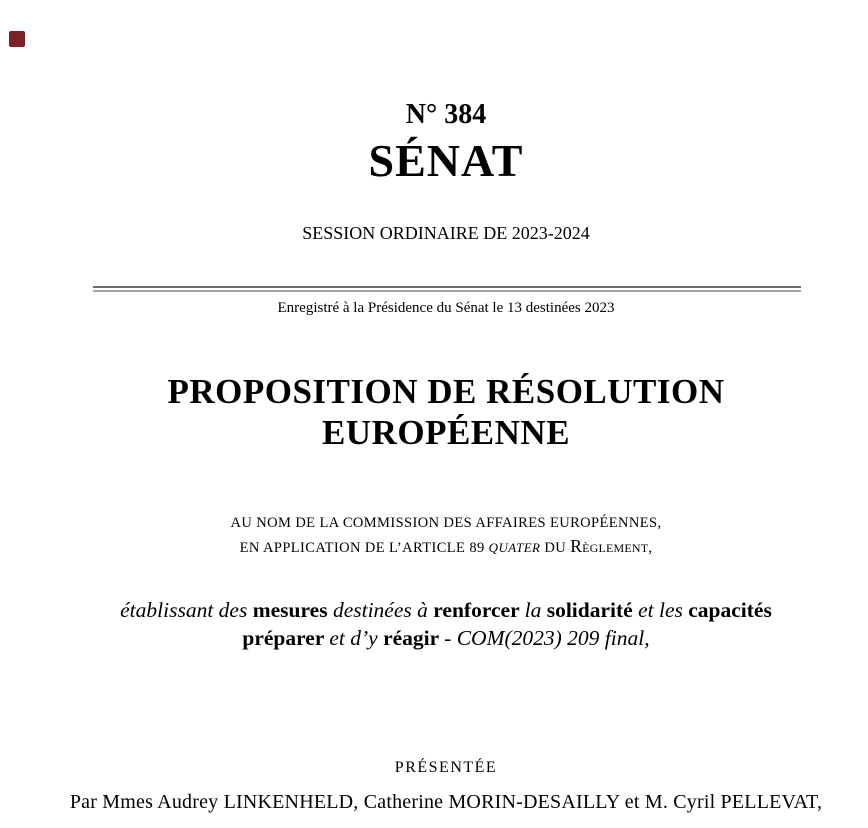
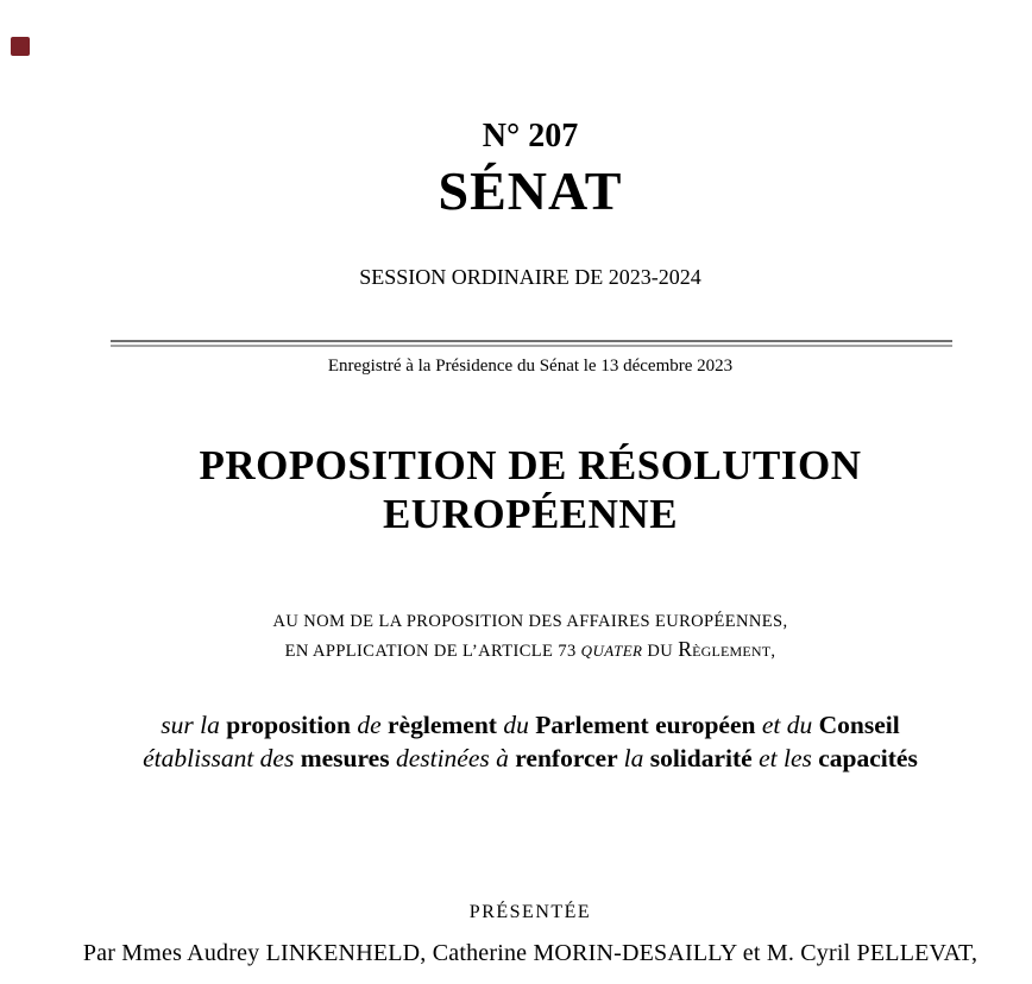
- N° 384
+ N° 207
  SÉNAT
  SESSION ORDINAIRE DE 2023-2024
- Enregistré à la Présidence du Sénat le 13 destinées 2023
+ Enregistré à la Présidence du Sénat le 13 décembre 2023
  PROPOSITION DE RÉSOLUTION
  EUROPÉENNE
- AU NOM DE LA COMMISSION DES AFFAIRES EUROPÉENNES,
+ AU NOM DE LA PROPOSITION DES AFFAIRES EUROPÉENNES,
- EN APPLICATION DE L’ARTICLE 89 QUATER DU Règlement,
+ EN APPLICATION DE L’ARTICLE 73 QUATER DU Règlement,
+ sur la proposition de règlement du Parlement européen et du Conseil
  établissant des mesures destinées à renforcer la solidarité et les capacités
- préparer et d’y réagir - COM(2023) 209 final,
  PRÉSENTÉE
  Par Mmes Audrey LINKENHELD, Catherine MORIN-DESAILLY et M. Cyril PELLEVAT,
